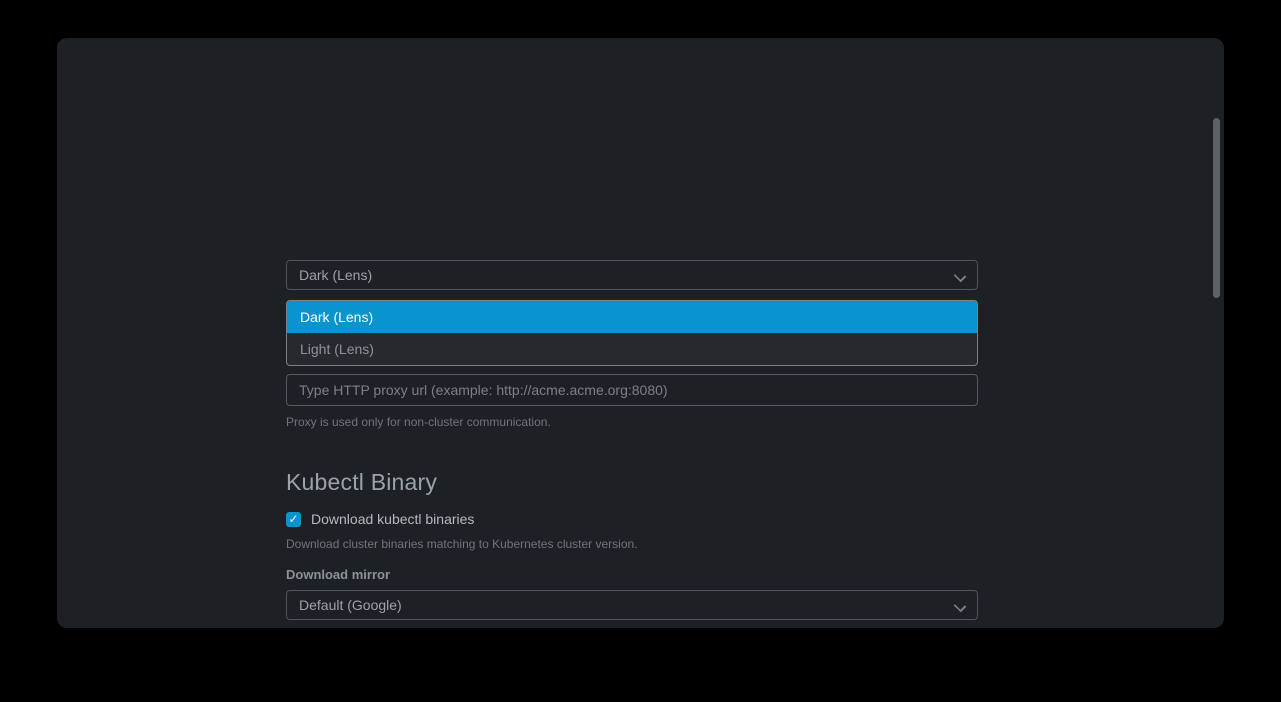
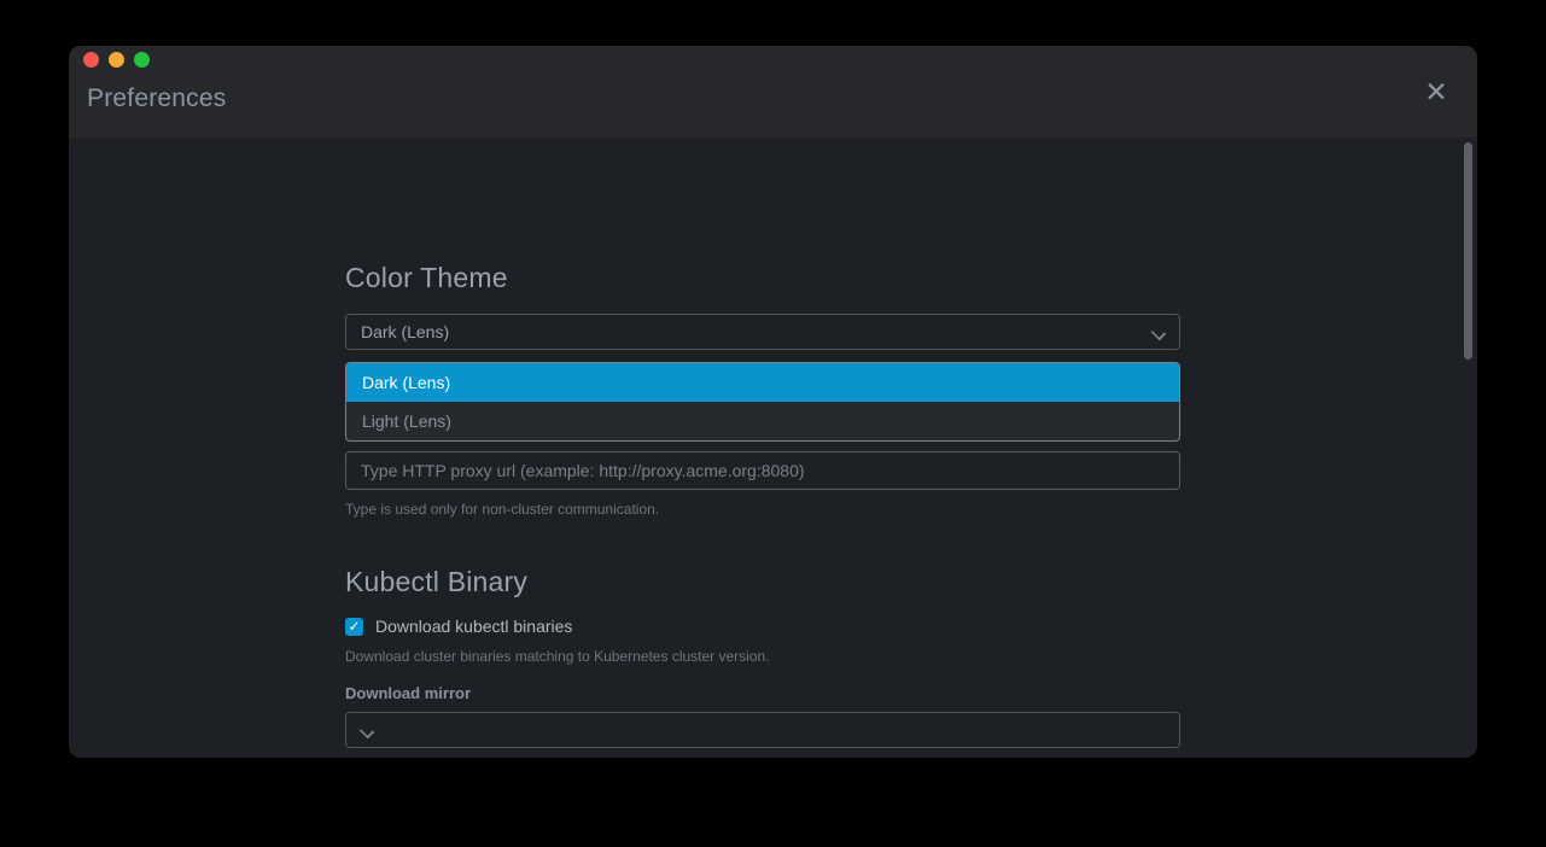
+ Preferences
+ ✕
+ Color Theme
  Dark (Lens)
  Dark (Lens)
  Light (Lens)
- Type HTTP proxy url (example: http://acme.acme.org:8080)
+ Type HTTP proxy url (example: http://proxy.acme.org:8080)
- Proxy is used only for non-cluster communication.
+ Type is used only for non-cluster communication.
  Kubectl Binary
  ✓
  Download kubectl binaries
  Download cluster binaries matching to Kubernetes cluster version.
  Download mirror
- Default (Google)
